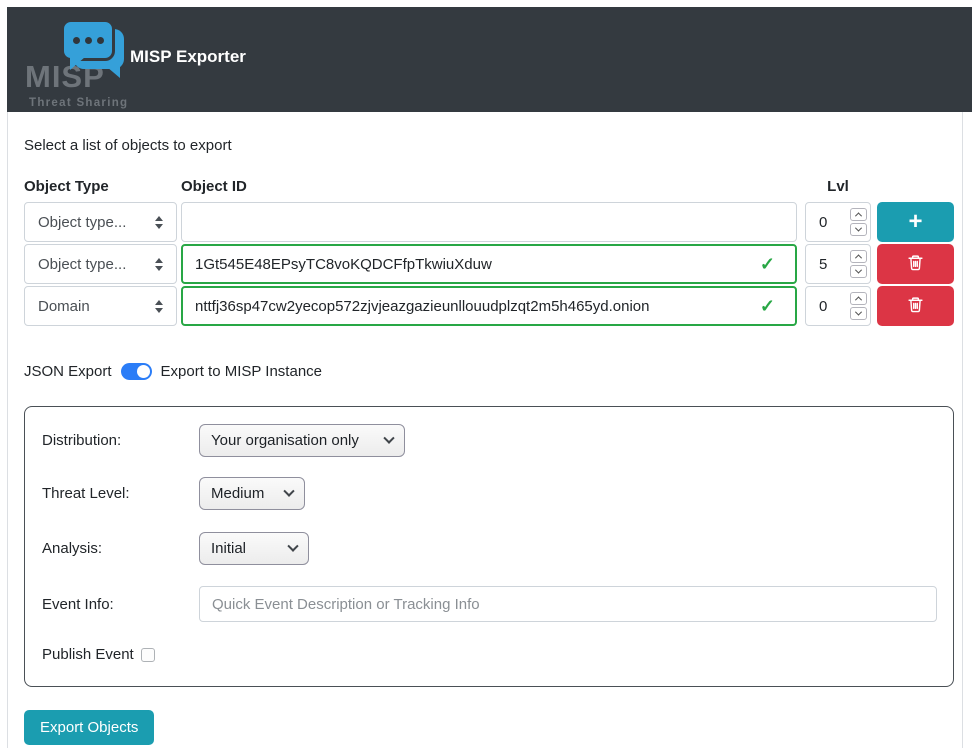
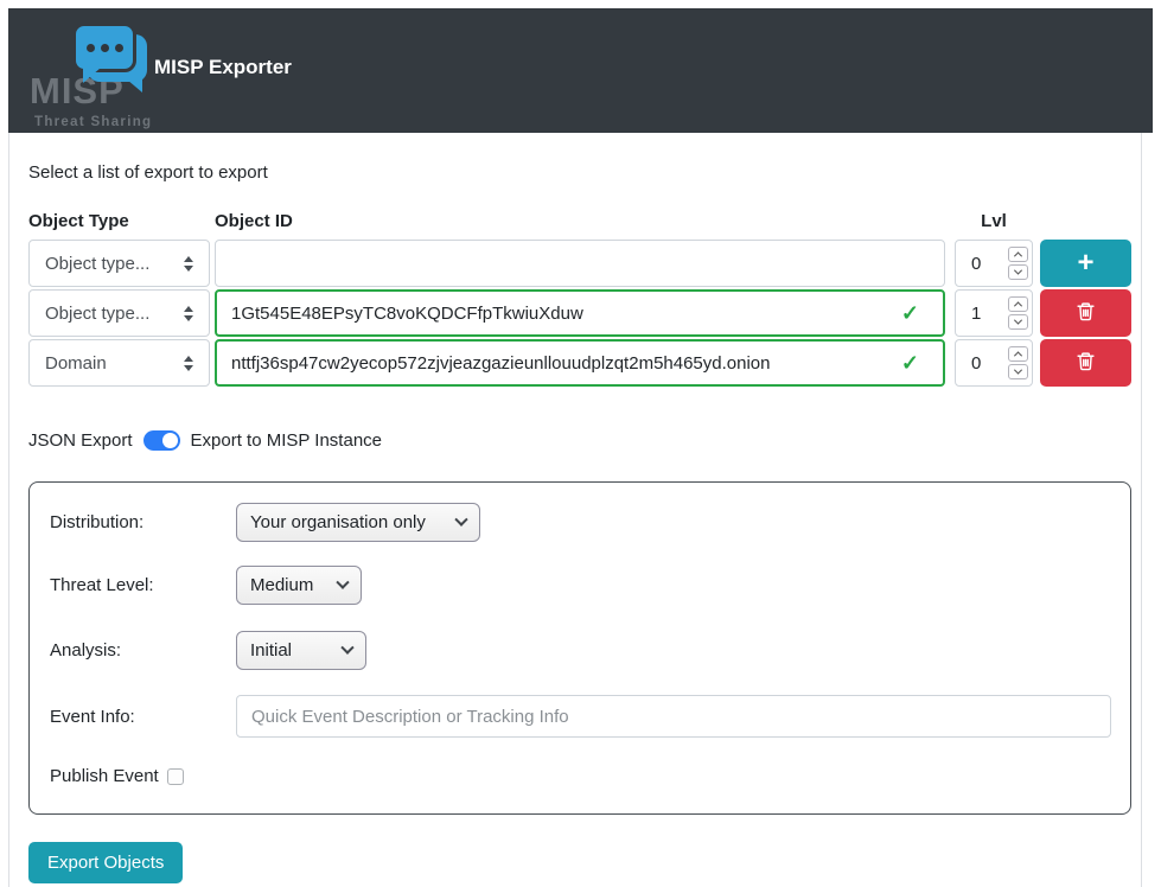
  MISP
  Threat Sharing
  MISP Exporter
- Select a list of objects to export
+ Select a list of export to export
  Object Type
  Object ID
  Lvl
  Object type...
  0
  +
  Object type...
  1Gt545E48EPsyTC8voKQDCFfpTkwiuXduw
  ✓
- 5
+ 1
  Domain
  nttfj36sp47cw2yecop572zjvjeazgazieunllouudplzqt2m5h465yd.onion
  ✓
  0
  JSON Export
  Export to MISP Instance
  Distribution:
  Your organisation only
  Threat Level:
  Medium
  Analysis:
  Initial
  Event Info:
  Quick Event Description or Tracking Info
  Publish Event
  Export Objects
